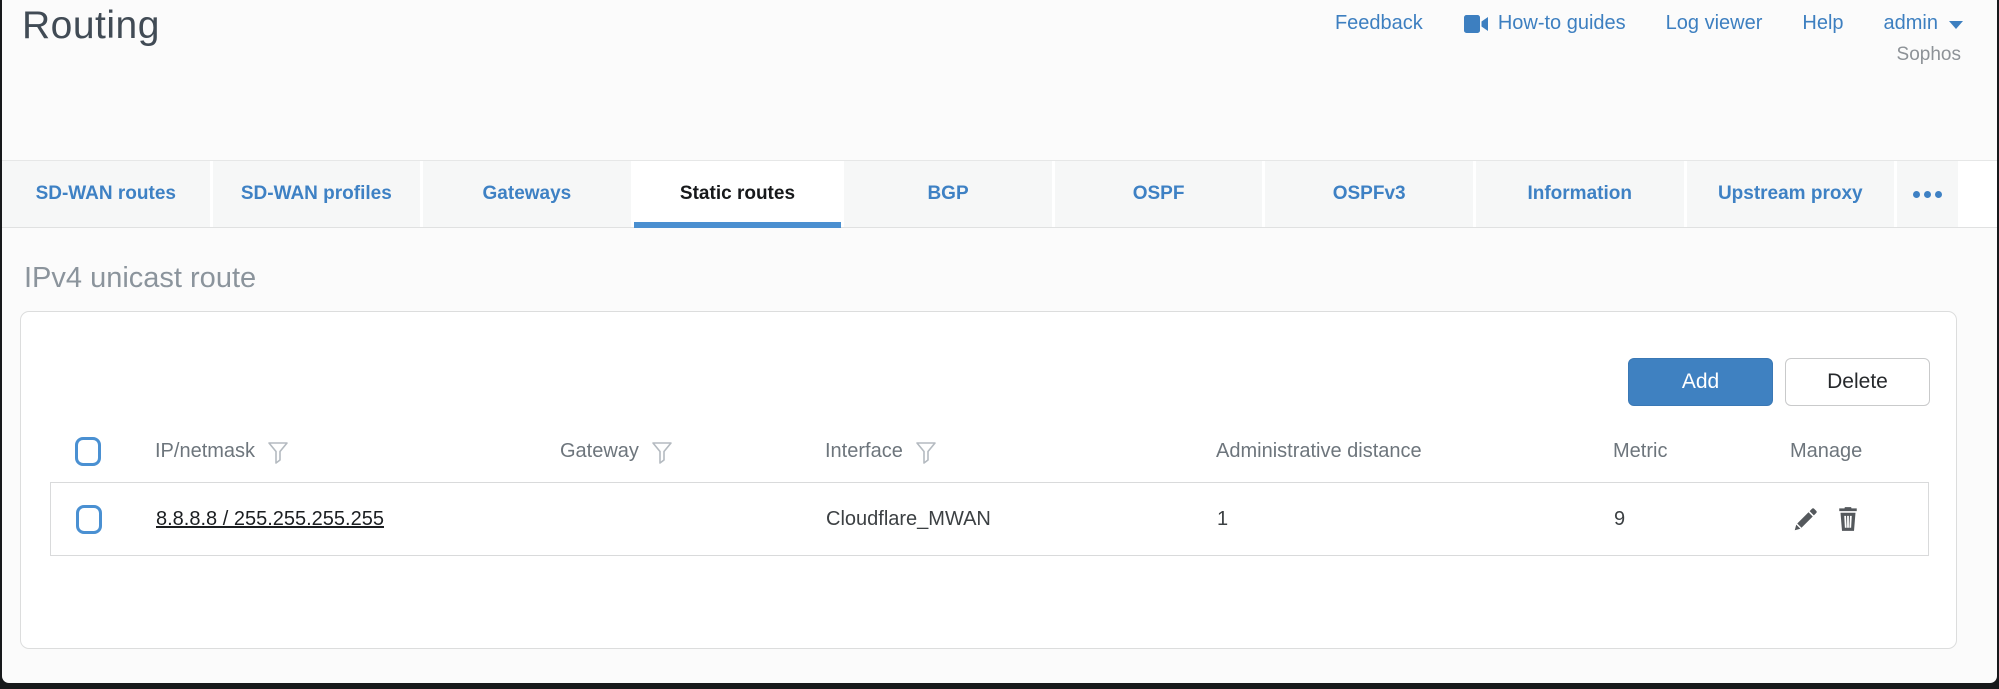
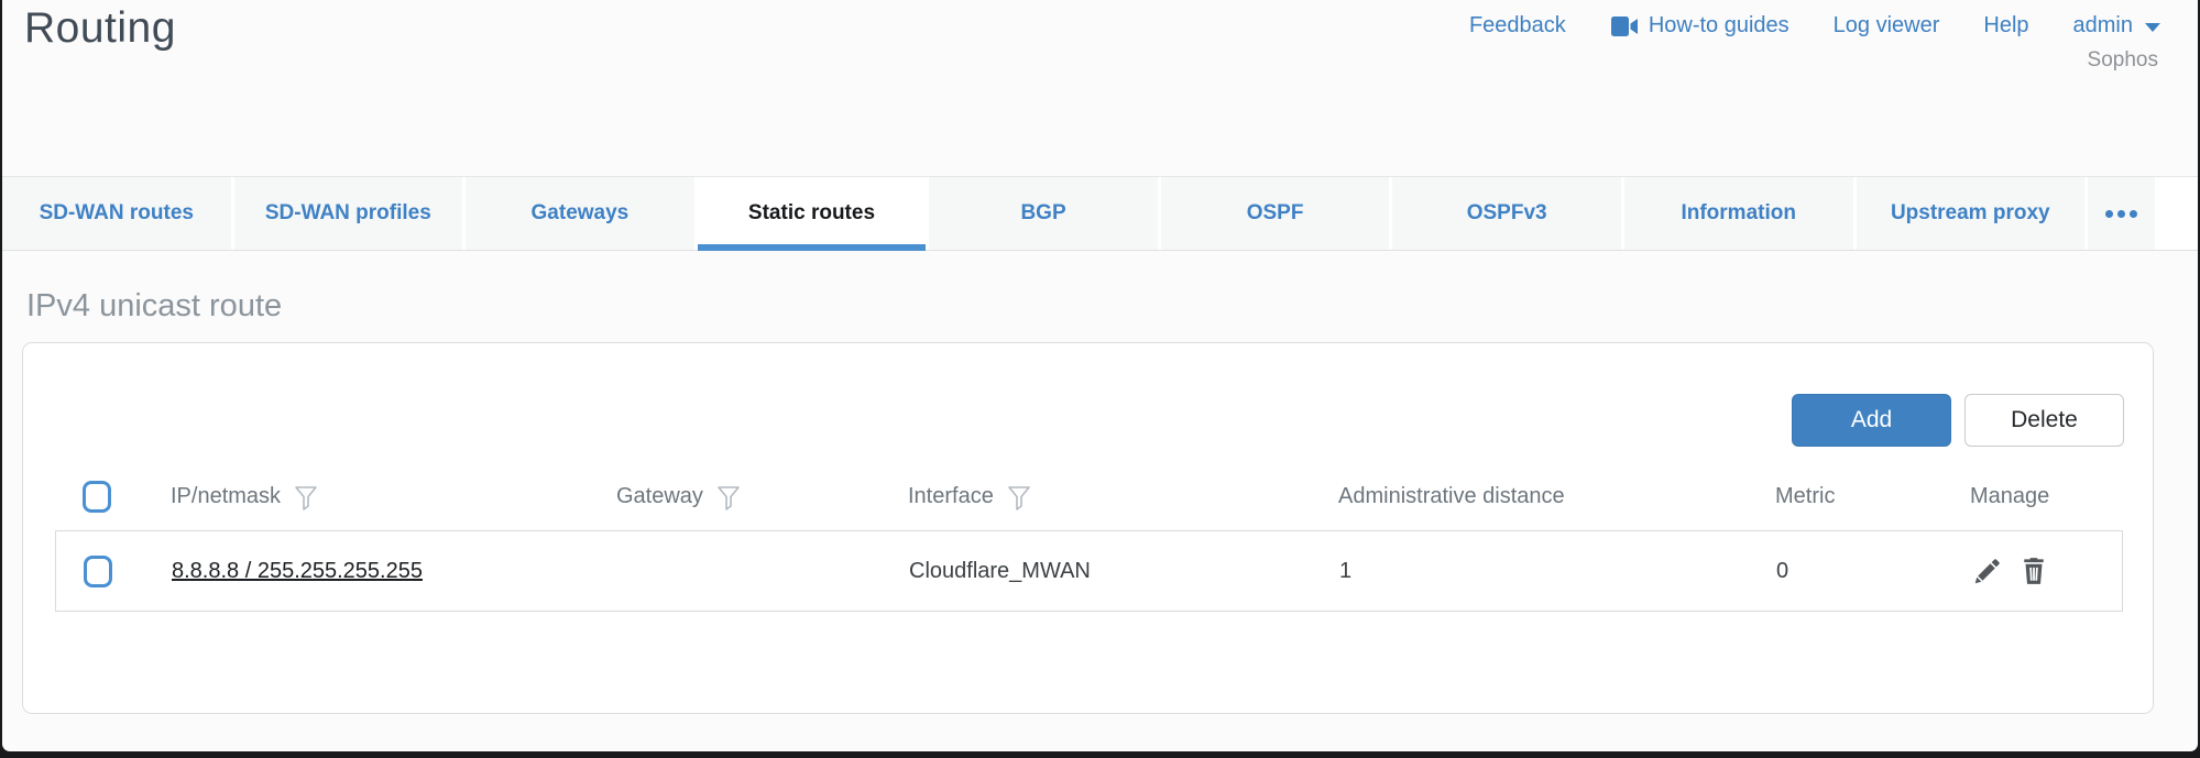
  Routing
  Feedback
  How-to guides
  Log viewer
  Help
  admin
  Sophos
  SD-WAN routes
  SD-WAN profiles
  Gateways
  Static routes
  BGP
  OSPF
  OSPFv3
  Information
  Upstream proxy
  IPv4 unicast route
  Add
  Delete
  IP/netmask
  Gateway
  Interface
  Administrative distance
  Metric
  Manage
  8.8.8.8 / 255.255.255.255
  Cloudflare_MWAN
  1
- 9
+ 0
